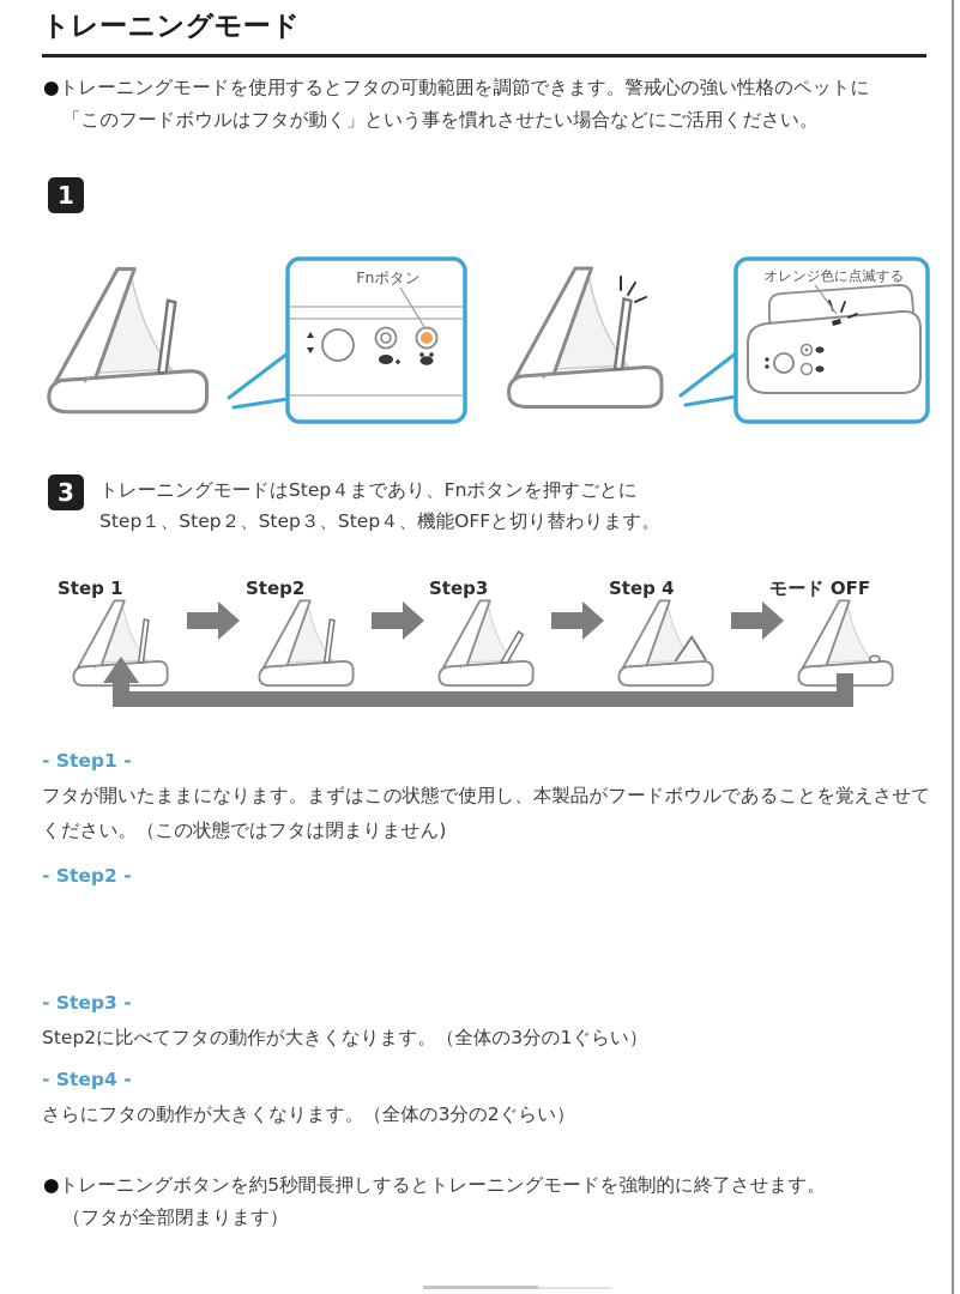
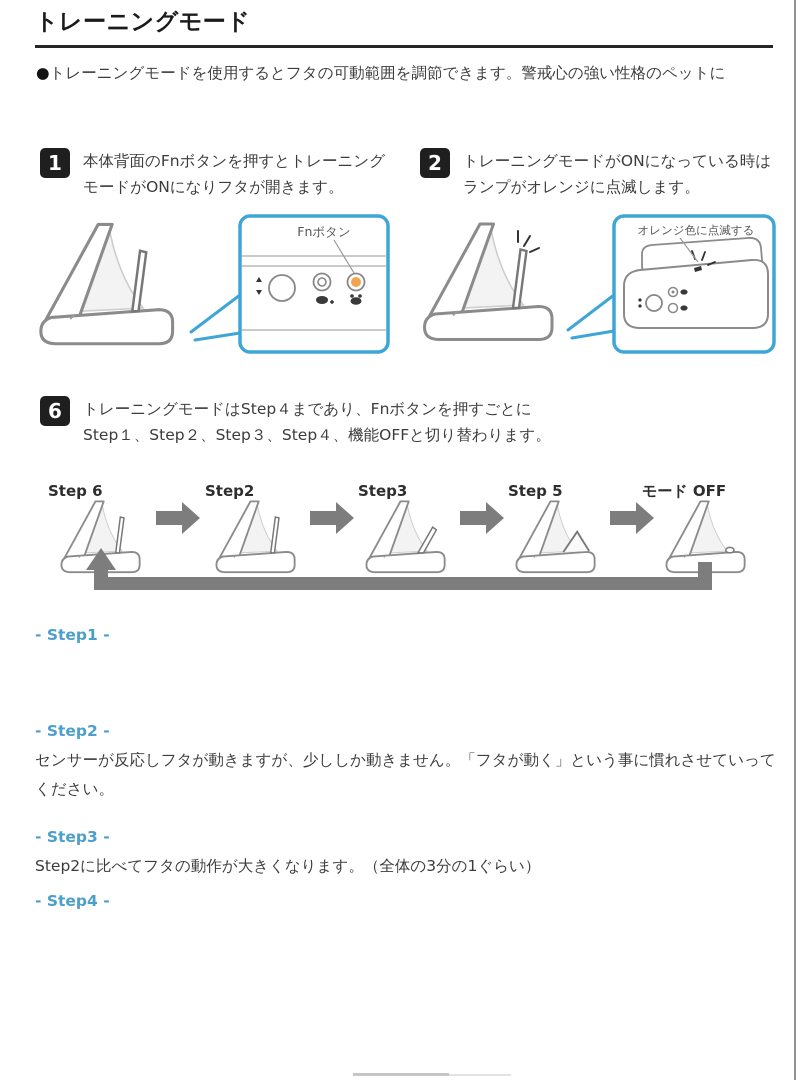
  トレーニングモード
  ●トレーニングモードを使用するとフタの可動範囲を調節できます。警戒心の強い性格のペットに
- 「このフードボウルはフタが動く」という事を慣れさせたい場合などにご活用ください。
  1
+ 本体背面のFnボタンを押すとトレーニングモードがONになりフタが開きます。
+ 2
+ トレーニングモードがONになっている時はランプがオレンジに点滅します。
  Fnボタン
  オレンジ色に点滅する
- 3
+ 6
  トレーニングモードはStep４まであり、Fnボタンを押すごとに
  Step１、Step２、Step３、Step４、機能OFFと切り替わります。
- Step 1
+ Step 6
  Step2
  Step3
- Step 4
+ Step 5
  モード OFF
  - Step1 -
- フタが開いたままになります。まずはこの状態で使用し、本製品がフードボウルであることを覚えさせてください。（この状態ではフタは閉まりません)
  - Step2 -
+ センサーが反応しフタが動きますが、少ししか動きません。「フタが動く」という事に慣れさせていってください。
  - Step3 -
  Step2に比べてフタの動作が大きくなります。（全体の3分の1ぐらい）
  - Step4 -
- さらにフタの動作が大きくなります。（全体の3分の2ぐらい）
- ●トレーニングボタンを約5秒間長押しするとトレーニングモードを強制的に終了させます。
- （フタが全部閉まります）
